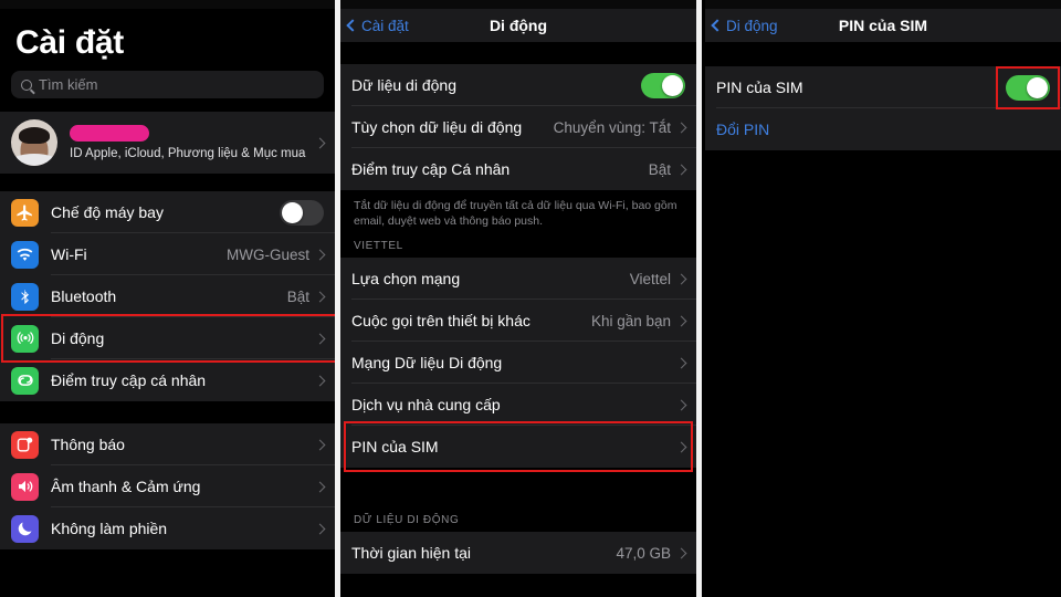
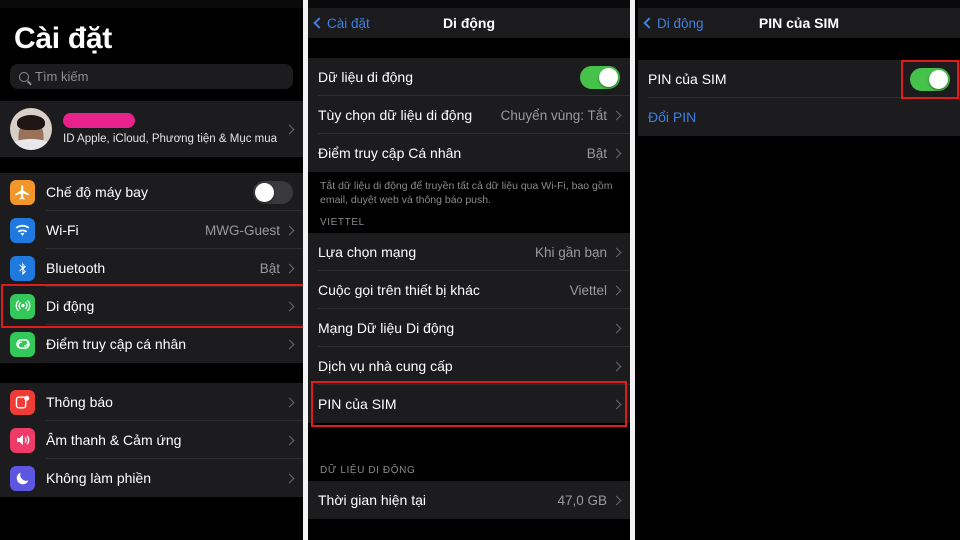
  Cài đặt
  Tìm kiếm
- ID Apple, iCloud, Phương liệu & Mục mua
+ ID Apple, iCloud, Phương tiện & Mục mua
  Chế độ máy bay
  Wi-Fi
  MWG-Guest
  Bluetooth
  Bật
  Di động
  Điểm truy cập cá nhân
  Thông báo
  Âm thanh & Cảm ứng
  Không làm phiền
  Cài đặt
  Di động
  Dữ liệu di động
  Tùy chọn dữ liệu di động
  Chuyển vùng: Tắt
  Điểm truy cập Cá nhân
  Bật
  Tắt dữ liệu di động để truyền tất cả dữ liệu qua Wi-Fi, bao gồm email, duyệt web và thông báo push.
  VIETTEL
  Lựa chọn mạng
- Viettel
+ Khi gần bạn
  Cuộc gọi trên thiết bị khác
- Khi gần bạn
+ Viettel
  Mạng Dữ liệu Di động
  Dịch vụ nhà cung cấp
  PIN của SIM
  DỮ LIỆU DI ĐỘNG
  Thời gian hiện tại
  47,0 GB
  Di động
  PIN của SIM
  PIN của SIM
  Đổi PIN
